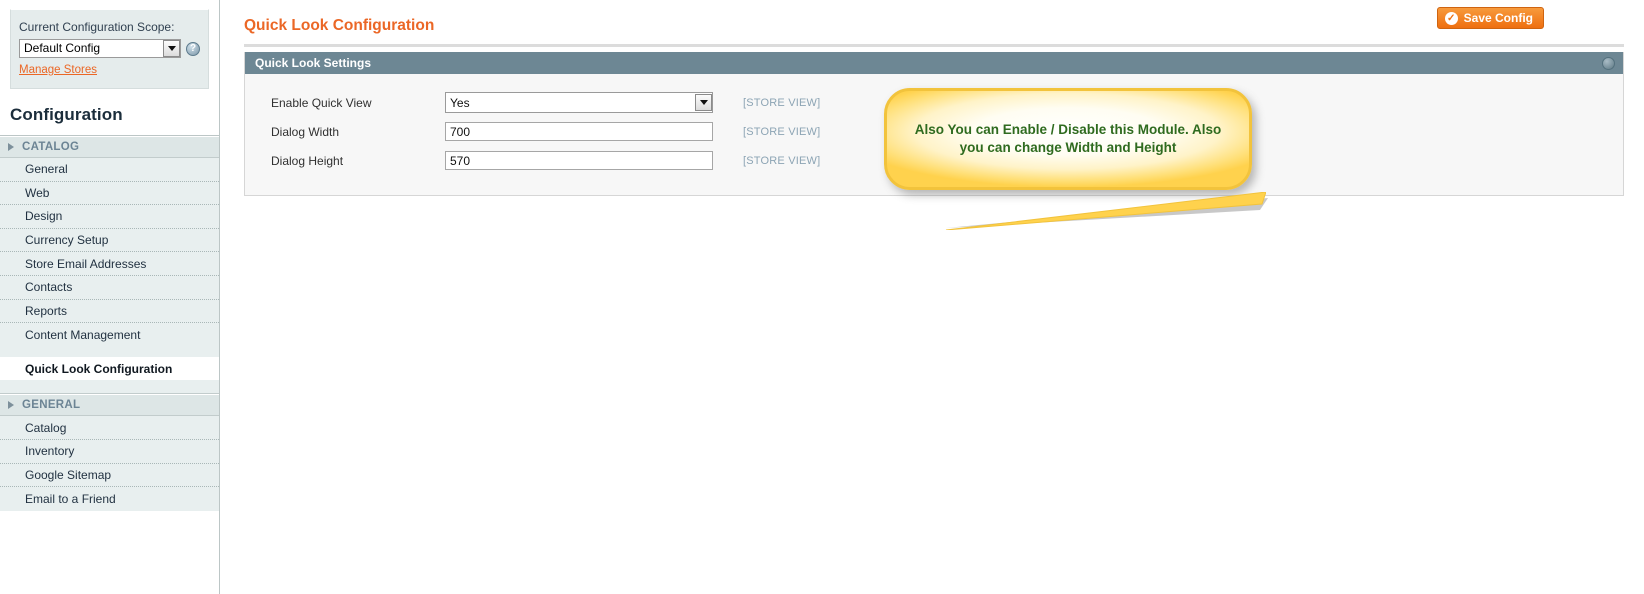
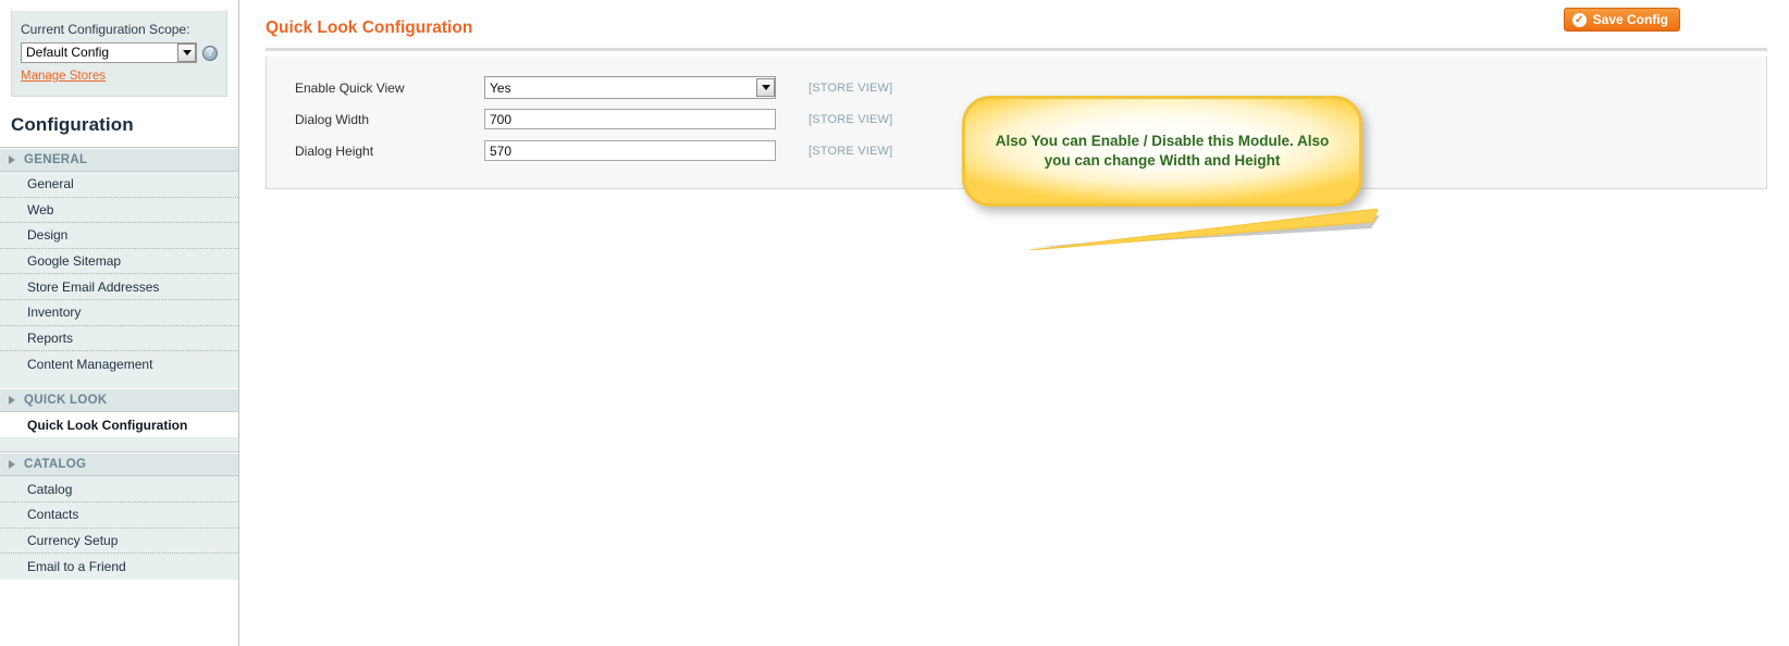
  Current Configuration Scope:
  Default Config
  ?
  Manage Stores
  Configuration
- CATALOG
+ GENERAL
  General
  Web
  Design
- Currency Setup
+ Google Sitemap
  Store Email Addresses
- Contacts
+ Inventory
  Reports
  Content Management
+ QUICK LOOK
  Quick Look Configuration
- GENERAL
+ CATALOG
  Catalog
- Inventory
+ Contacts
- Google Sitemap
+ Currency Setup
  Email to a Friend
  Quick Look Configuration
  ✓
  Save Config
- Quick Look Settings
  Enable Quick View
  Yes
  [STORE VIEW]
  Dialog Width
  700
  [STORE VIEW]
  Dialog Height
  570
  [STORE VIEW]
  Also You can Enable / Disable this Module. Also you can change Width and Height
